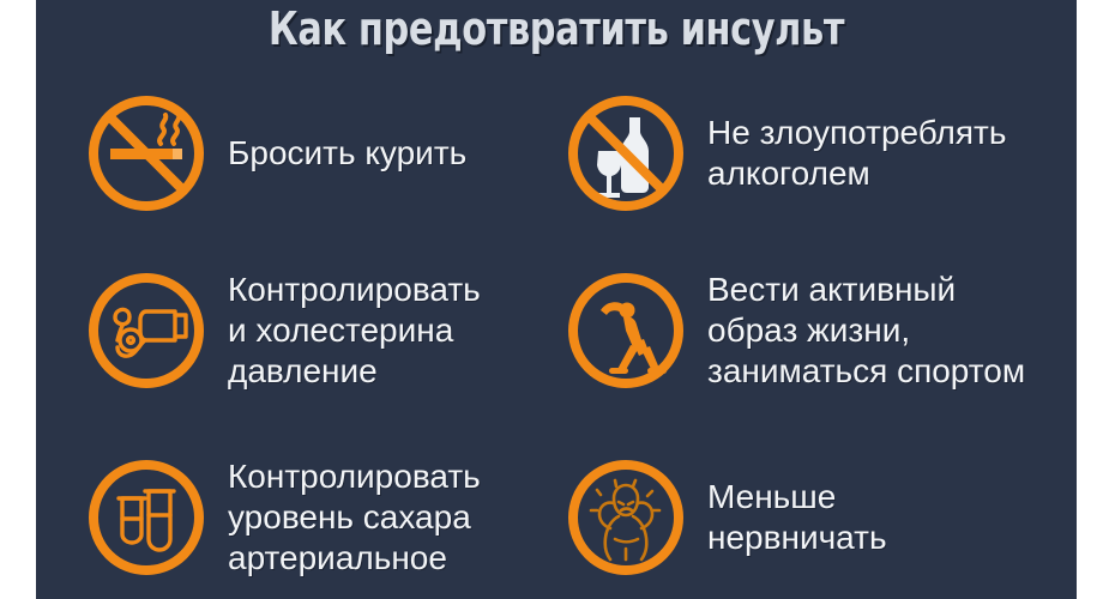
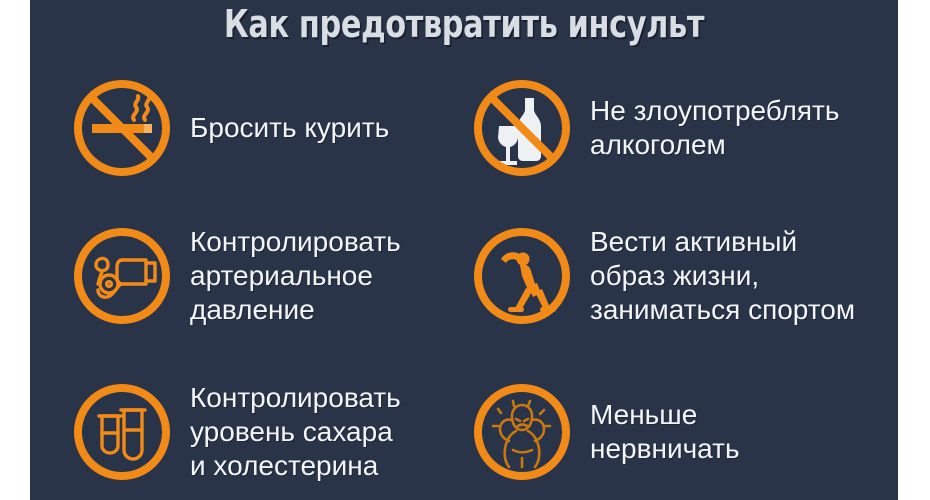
  Как предотвратить инсульт
  Бросить курить
  Не злоупотреблять
  алкоголем
  Контролировать
- и холестерина
+ артериальное
  давление
  Вести активный
  образ жизни,
  заниматься спортом
  Контролировать
  уровень сахара
- артериальное
+ и холестерина
  Меньше
  нервничать
